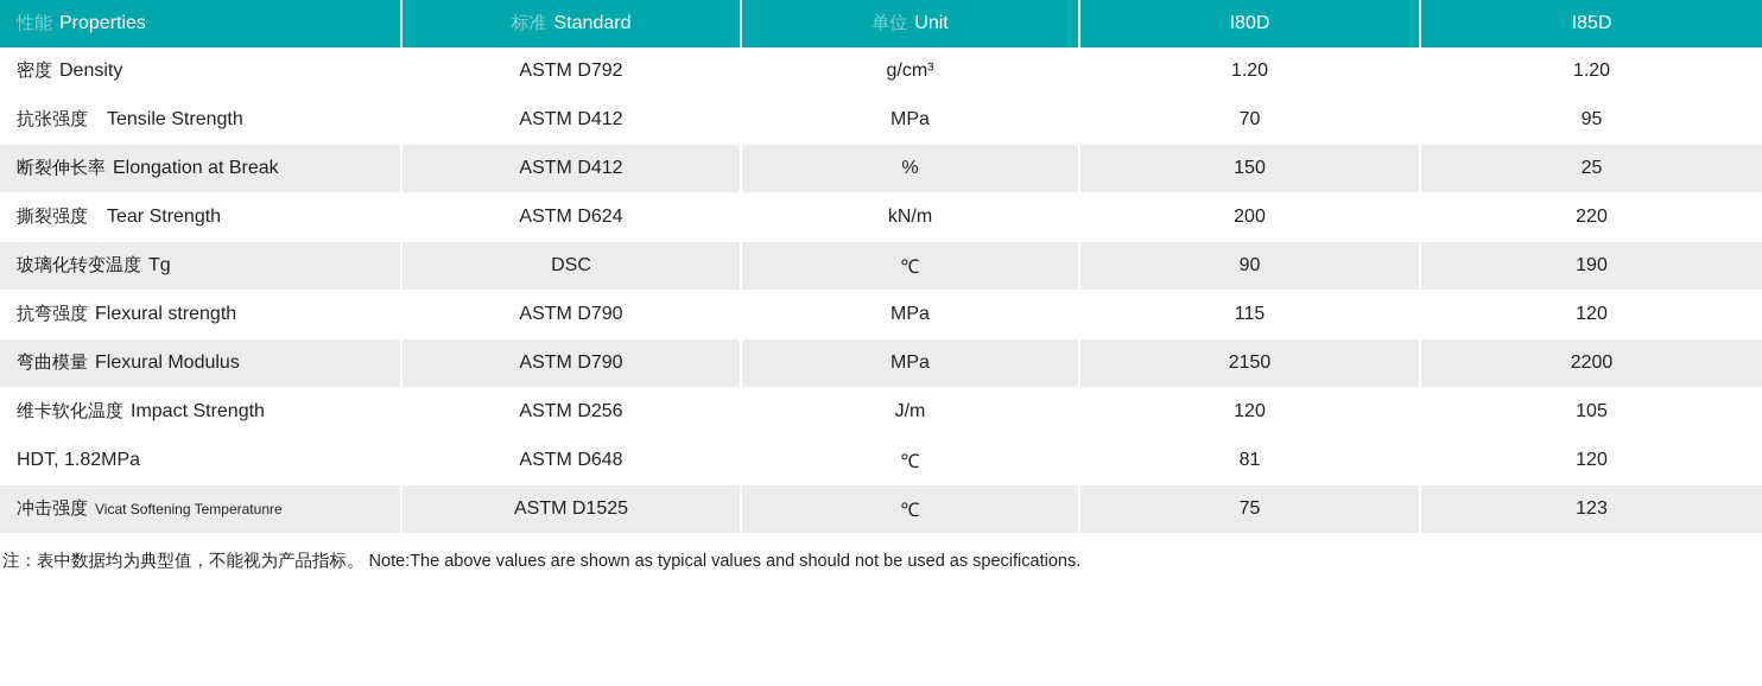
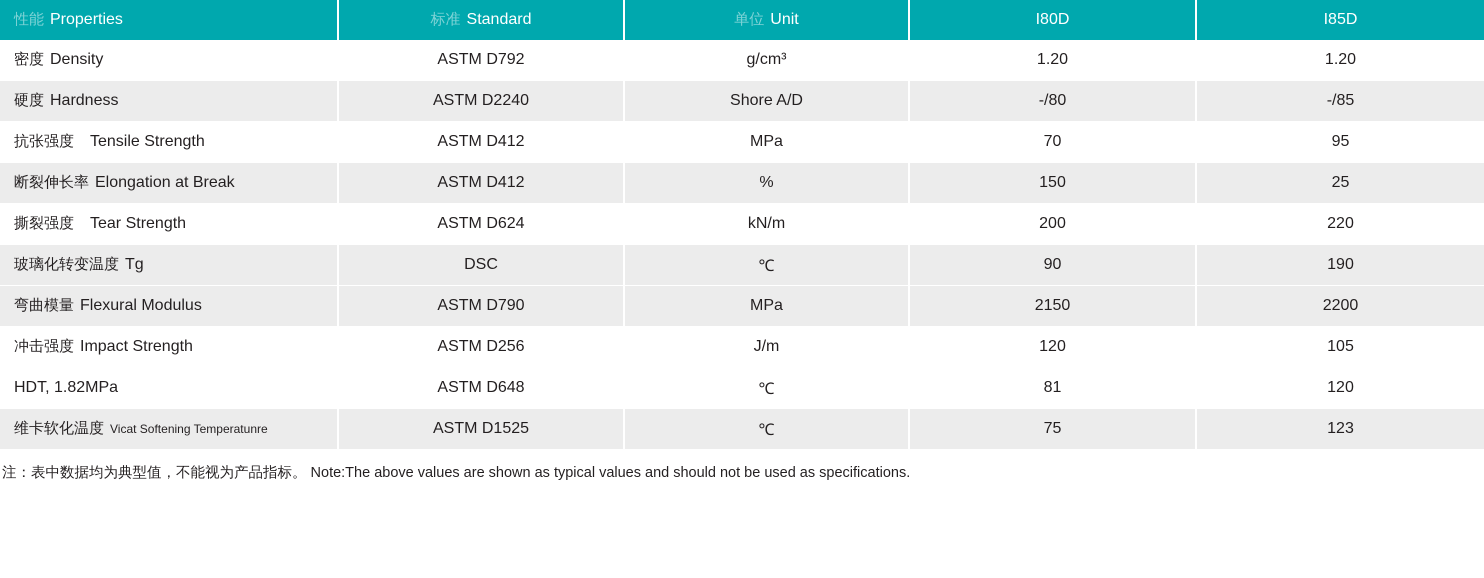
  性能 Properties	标准 Standard	单位 Unit	I80D	I85D
  密度 Density	ASTM D792	g/cm³	1.20	1.20
+ 硬度 Hardness	ASTM D2240	Shore A/D	-/80	-/85
  抗张强度 Tensile Strength	ASTM D412	MPa	70	95
  断裂伸长率 Elongation at Break	ASTM D412	%	150	25
  撕裂强度 Tear Strength	ASTM D624	kN/m	200	220
  玻璃化转变温度 Tg	DSC	℃	90	190
- 抗弯强度 Flexural strength	ASTM D790	MPa	115	120
  弯曲模量 Flexural Modulus	ASTM D790	MPa	2150	2200
- 维卡软化温度 Impact Strength	ASTM D256	J/m	120	105
+ 冲击强度 Impact Strength	ASTM D256	J/m	120	105
  HDT, 1.82MPa	ASTM D648	℃	81	120
- 冲击强度 Vicat Softening Temperatunre	ASTM D1525	℃	75	123
+ 维卡软化温度 Vicat Softening Temperatunre	ASTM D1525	℃	75	123
  注：表中数据均为典型值，不能视为产品指标。 Note:The above values are shown as typical values and should not be used as specifications.
